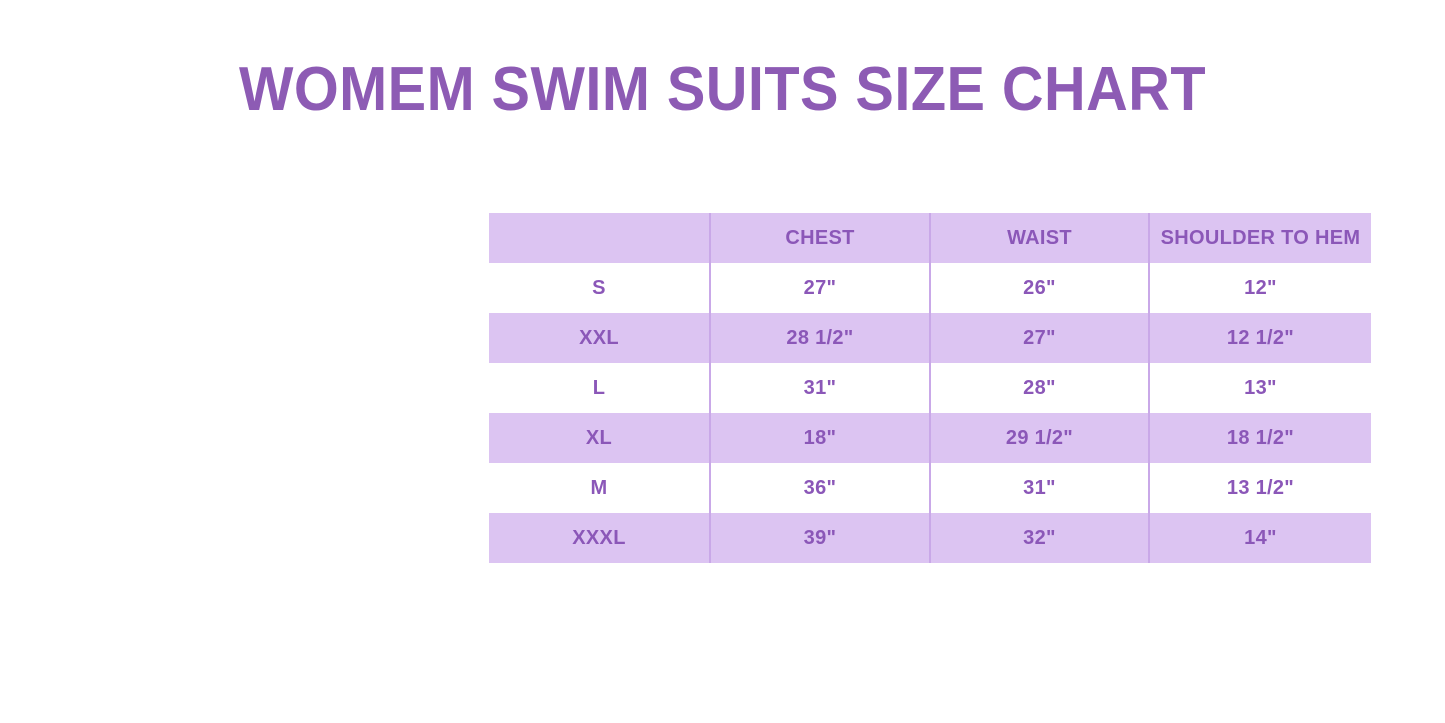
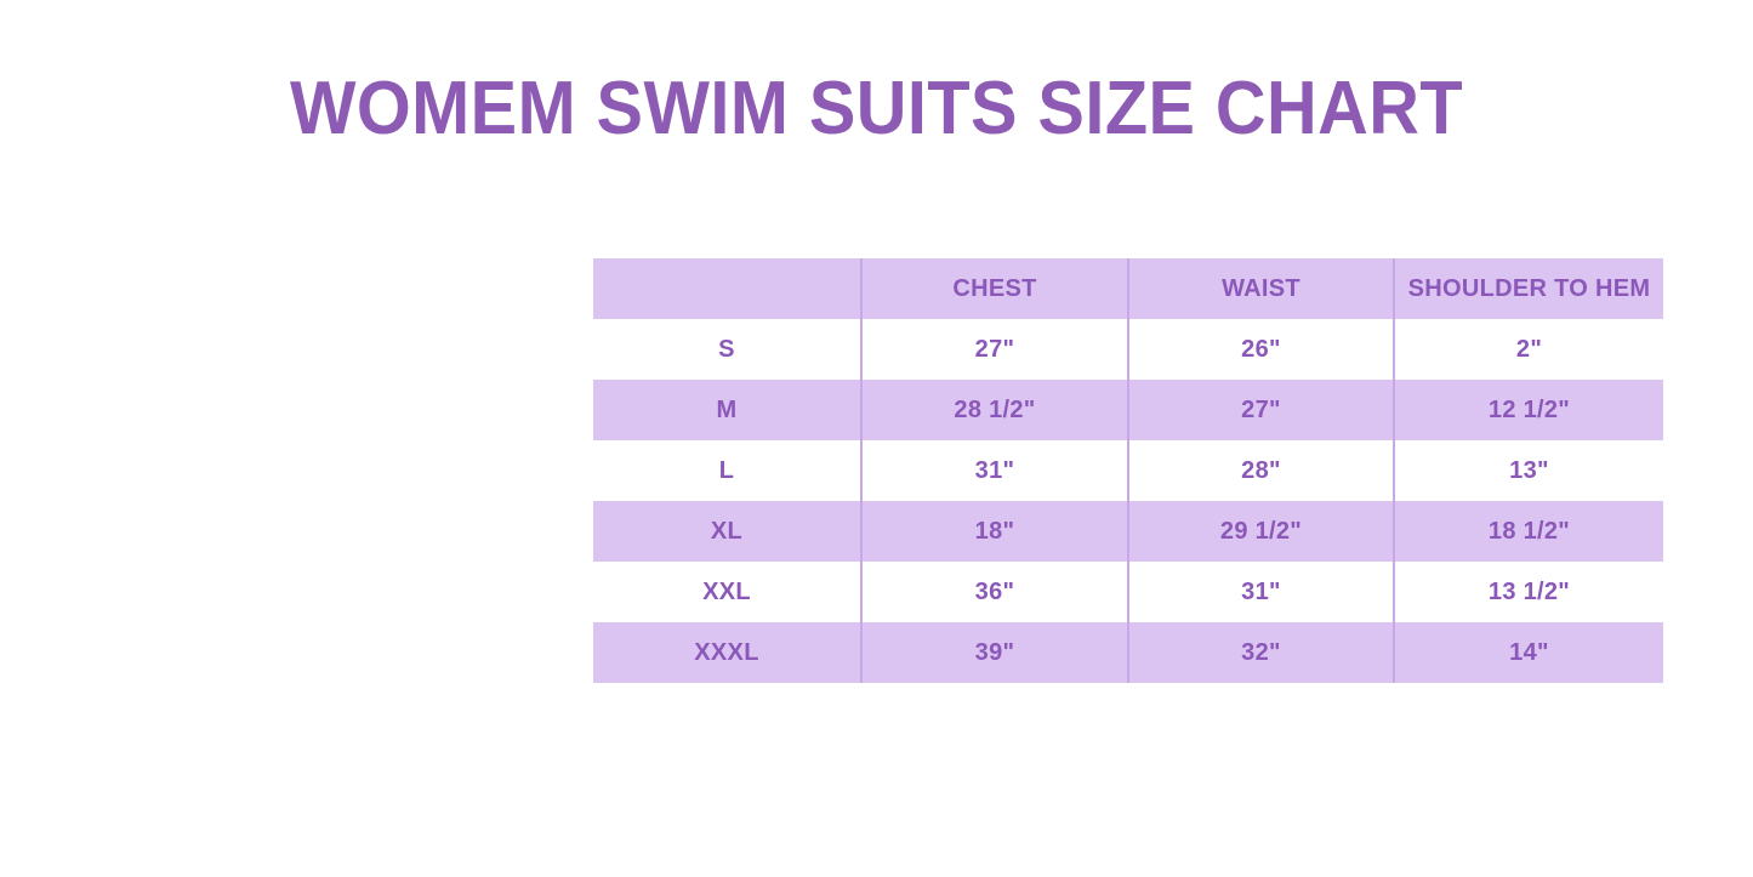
  WOMEM SWIM SUITS SIZE CHART
  	CHEST	WAIST	SHOULDER TO HEM
- S	27"	26"	12"
+ S	27"	26"	2"
- XXL	28 1/2"	27"	12 1/2"
+ M	28 1/2"	27"	12 1/2"
  L	31"	28"	13"
  XL	18"	29 1/2"	18 1/2"
- M	36"	31"	13 1/2"
+ XXL	36"	31"	13 1/2"
  XXXL	39"	32"	14"
